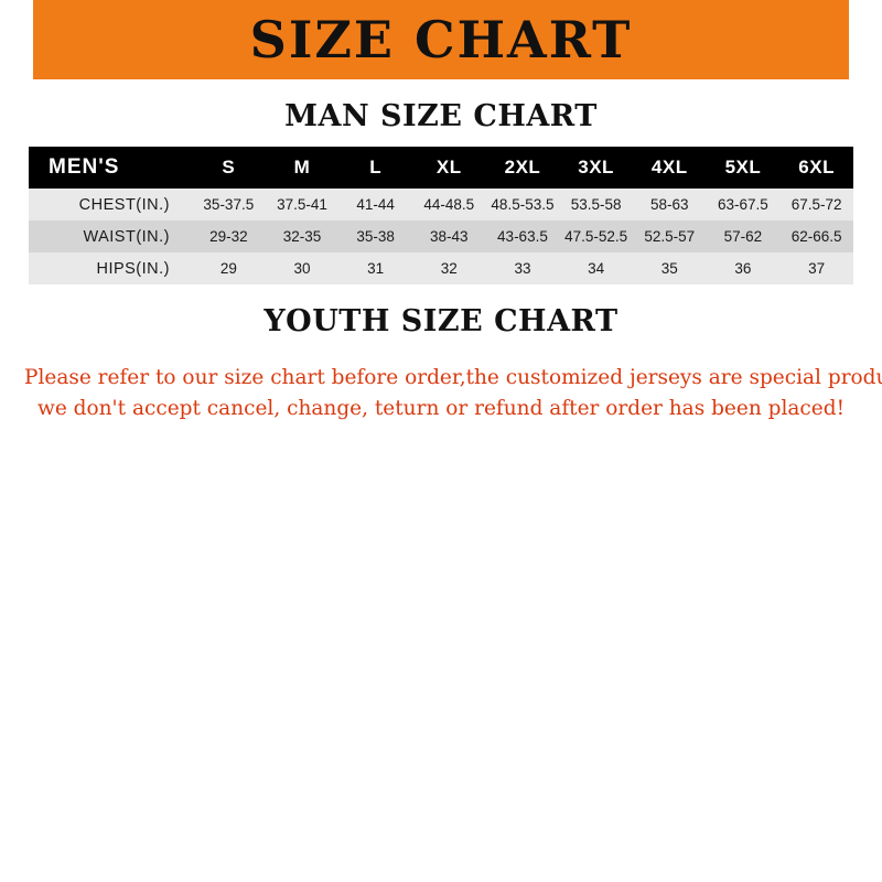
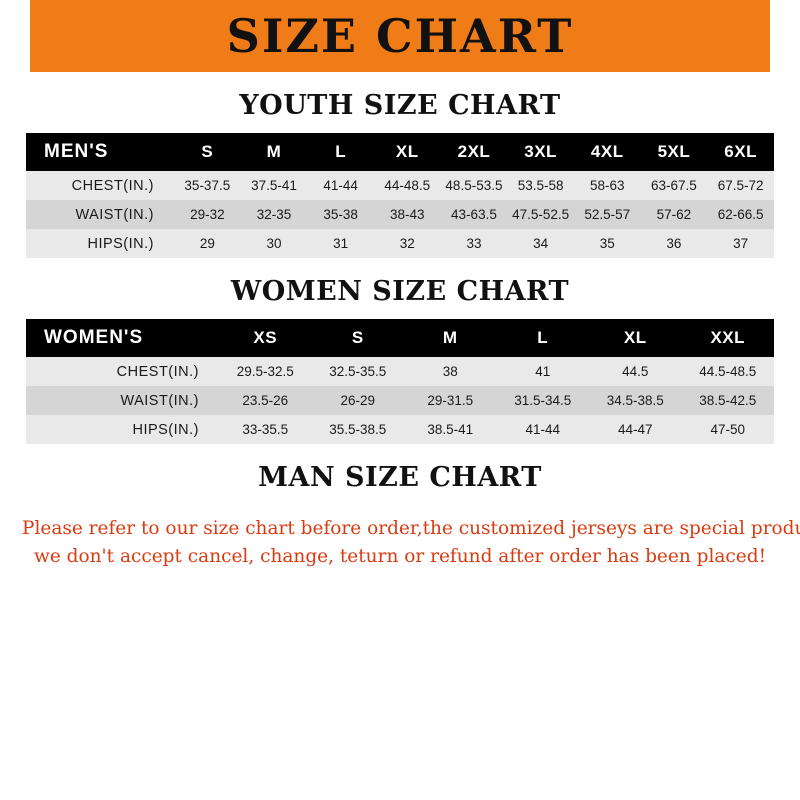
  SIZE CHART
- MAN SIZE CHART
+ YOUTH SIZE CHART
  MEN'S	S	M	L	XL	2XL	3XL	4XL	5XL	6XL
  CHEST(IN.)	35-37.5	37.5-41	41-44	44-48.5	48.5-53.5	53.5-58	58-63	63-67.5	67.5-72
  WAIST(IN.)	29-32	32-35	35-38	38-43	43-63.5	47.5-52.5	52.5-57	57-62	62-66.5
  HIPS(IN.)	29	30	31	32	33	34	35	36	37
+ WOMEN SIZE CHART
+ WOMEN'S	XS	S	M	L	XL	XXL
+ CHEST(IN.)	29.5-32.5	32.5-35.5	38	41	44.5	44.5-48.5
+ WAIST(IN.)	23.5-26	26-29	29-31.5	31.5-34.5	34.5-38.5	38.5-42.5
+ HIPS(IN.)	33-35.5	35.5-38.5	38.5-41	41-44	44-47	47-50
- YOUTH SIZE CHART
+ MAN SIZE CHART
  Please refer to our size chart before order,the customized jerseys are special prod
  we don't accept cancel, change, teturn or refund after order has been placed!
